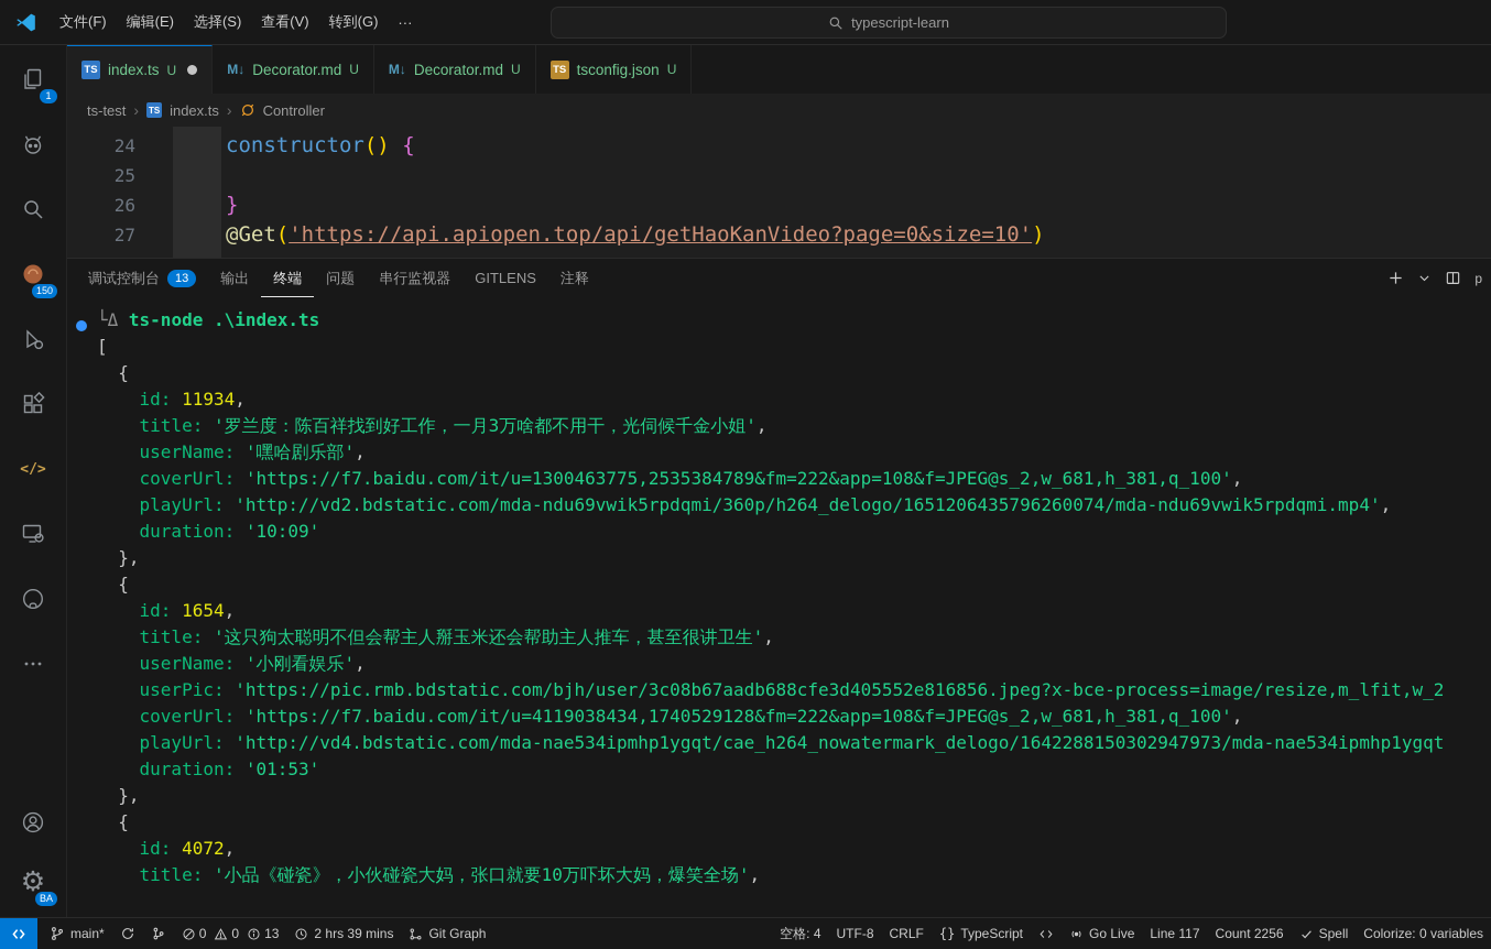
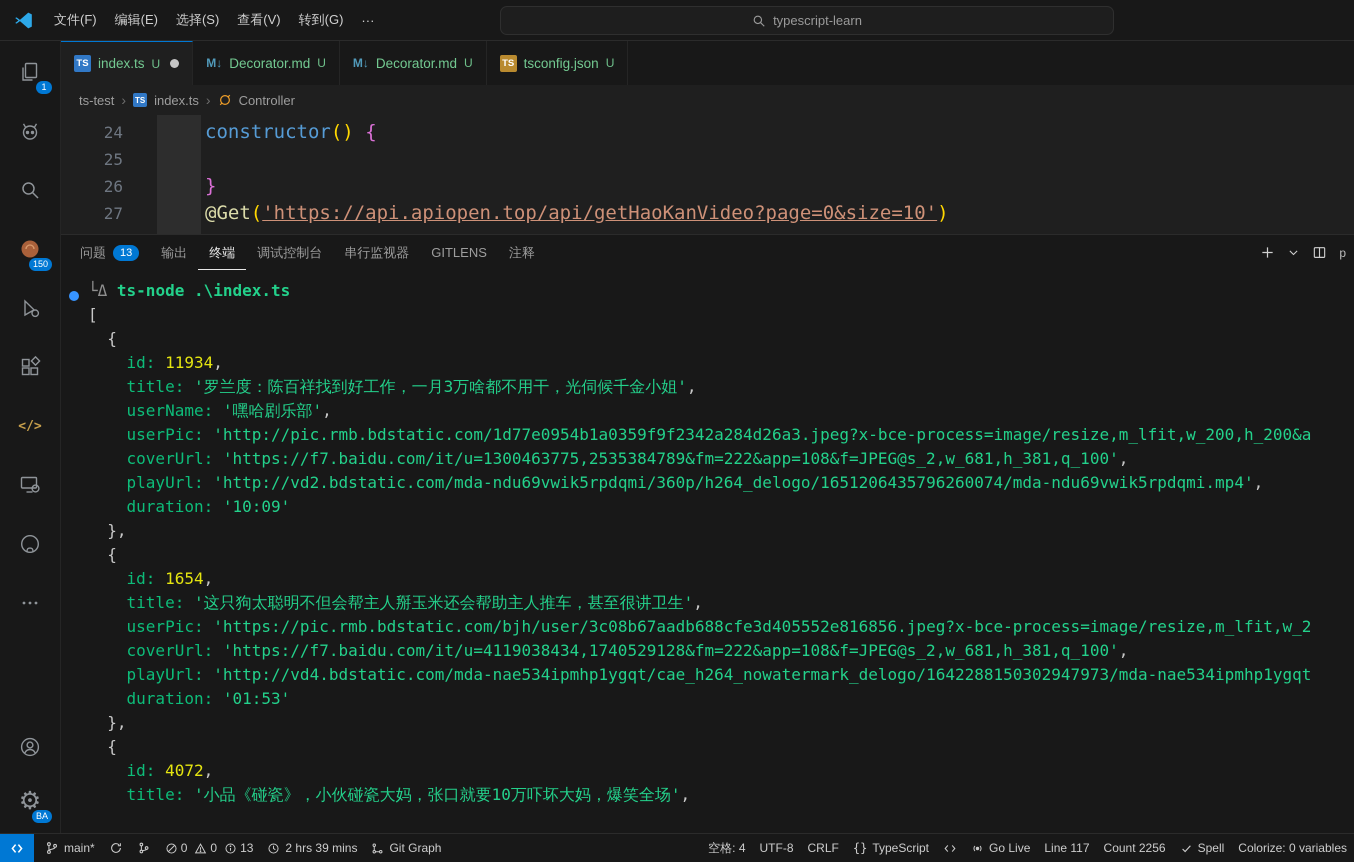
  文件(F)
  编辑(E)
  选择(S)
  查看(V)
  转到(G)
  ···
  typescript-learn
  1
  150
  </>
  ⚙
  BA
  TS
  index.ts
  U
  M↓
  Decorator.md
  U
  M↓
  Decorator.md
  U
  TS
  tsconfig.json
  U
  ts-test
  ›
  TS
  index.ts
  ›
  Controller
  24
  constructor() {
  25
  26
  }
  27
  @Get('https://api.apiopen.top/api/getHaoKanVideo?page=0&size=10')
- 调试控制台
+ 问题
  13
  输出
  终端
- 问题
+ 调试控制台
  串行监视器
  GITLENS
  注释
  p
  └Δ ts-node .\index.ts
  [
  {
  id: 11934,
  title: '罗兰度：陈百祥找到好工作，一月3万啥都不用干，光伺候千金小姐',
  userName: '嘿哈剧乐部',
+ userPic: 'http://pic.rmb.bdstatic.com/1d77e0954b1a0359f9f2342a284d26a3.jpeg?x-bce-process=image/resize,m_lfit,w_200,h_200&a
  coverUrl: 'https://f7.baidu.com/it/u=1300463775,2535384789&fm=222&app=108&f=JPEG@s_2,w_681,h_381,q_100',
  playUrl: 'http://vd2.bdstatic.com/mda-ndu69vwik5rpdqmi/360p/h264_delogo/1651206435796260074/mda-ndu69vwik5rpdqmi.mp4',
  duration: '10:09'
  },
  {
  id: 1654,
  title: '这只狗太聪明不但会帮主人掰玉米还会帮助主人推车，甚至很讲卫生',
- userName: '小刚看娱乐',
  userPic: 'https://pic.rmb.bdstatic.com/bjh/user/3c08b67aadb688cfe3d405552e816856.jpeg?x-bce-process=image/resize,m_lfit,w_2
  coverUrl: 'https://f7.baidu.com/it/u=4119038434,1740529128&fm=222&app=108&f=JPEG@s_2,w_681,h_381,q_100',
  playUrl: 'http://vd4.bdstatic.com/mda-nae534ipmhp1ygqt/cae_h264_nowatermark_delogo/1642288150302947973/mda-nae534ipmhp1ygqt
  duration: '01:53'
  },
  {
  id: 4072,
  title: '小品《碰瓷》，小伙碰瓷大妈，张口就要10万吓坏大妈，爆笑全场',
  main*
  0
  0
  13
  2 hrs 39 mins
  Git Graph
  空格: 4
  UTF-8
  CRLF
  {}
  TypeScript
  Go Live
  Line 117
  Count 2256
  Spell
  Colorize: 0 variables
